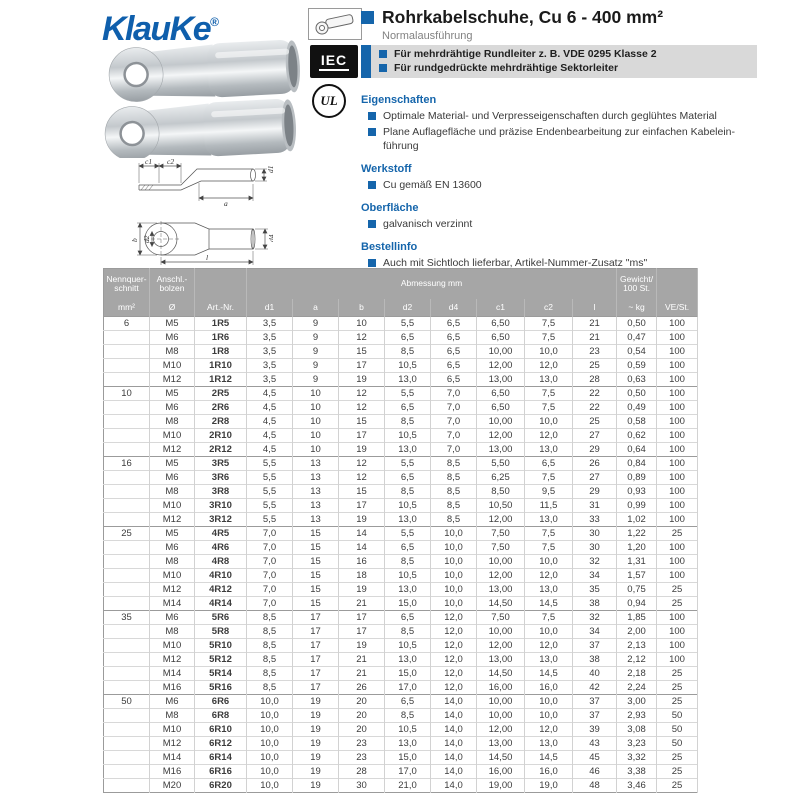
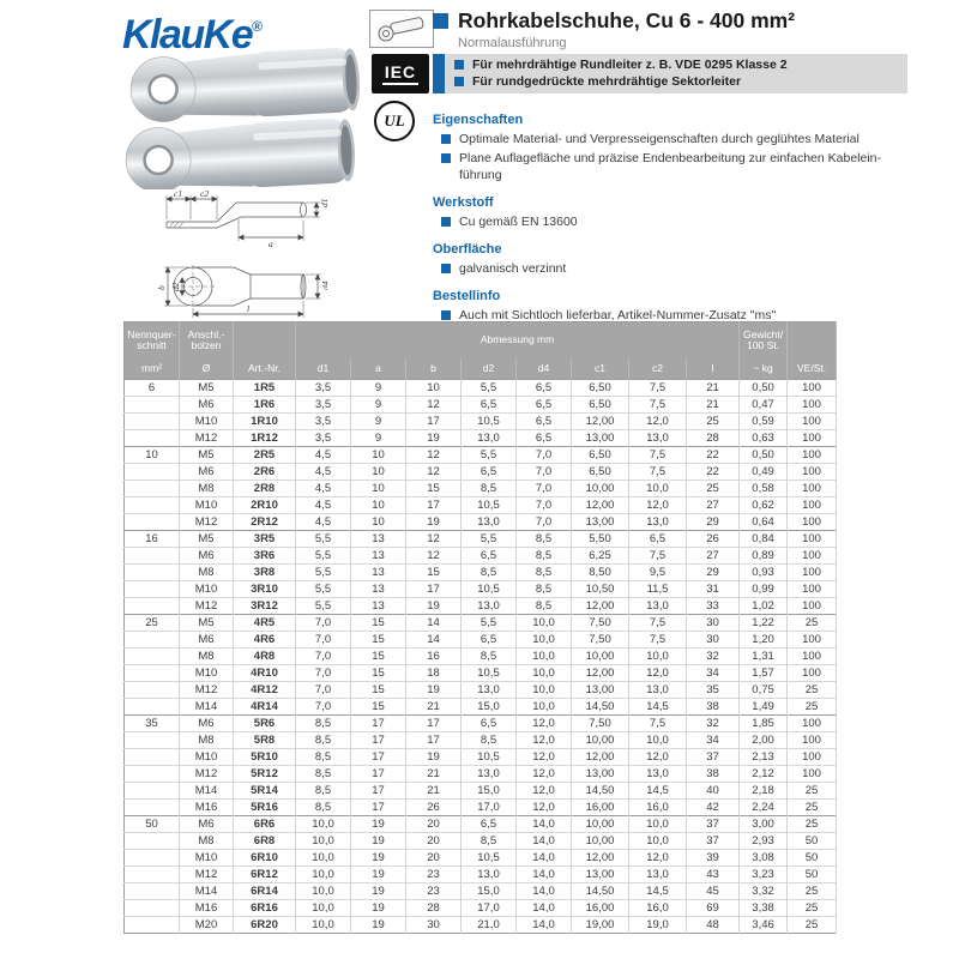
  KlauKe®
  c1
  c2
  a
  l
  IEC
  UL
  Rohrkabelschuhe, Cu 6 - 400 mm²
  Normalausführung
  Für mehrdrähtige Rundleiter z. B. VDE 0295 Klasse 2
  Für rundgedrückte mehrdrähtige Sektorleiter
  Eigenschaften
  Optimale Material- und Verpresseigenschaften durch geglühtes Material
  Plane Auflagefläche und präzise Endenbearbeitung zur einfachen Kabelein-führung
  Werkstoff
  Cu gemäß EN 13600
  Oberfläche
  galvanisch verzinnt
  Bestellinfo
  Auch mit Sichtloch lieferbar, Artikel-Nummer-Zusatz "ms"
  Nennquer- schnitt	Anschl.- bolzen		Abmessung mm	Gewicht/ 100 St.
  mm²	Ø	Art.-Nr.	d1	a	b	d2	d4	c1	c2	l	~ kg	VE/St.
  6	M5	1R5	3,5	9	10	5,5	6,5	6,50	7,5	21	0,50	100
  	M6	1R6	3,5	9	12	6,5	6,5	6,50	7,5	21	0,47	100
- 	M8	1R8	3,5	9	15	8,5	6,5	10,00	10,0	23	0,54	100
  	M10	1R10	3,5	9	17	10,5	6,5	12,00	12,0	25	0,59	100
  	M12	1R12	3,5	9	19	13,0	6,5	13,00	13,0	28	0,63	100
  10	M5	2R5	4,5	10	12	5,5	7,0	6,50	7,5	22	0,50	100
  	M6	2R6	4,5	10	12	6,5	7,0	6,50	7,5	22	0,49	100
  	M8	2R8	4,5	10	15	8,5	7,0	10,00	10,0	25	0,58	100
  	M10	2R10	4,5	10	17	10,5	7,0	12,00	12,0	27	0,62	100
  	M12	2R12	4,5	10	19	13,0	7,0	13,00	13,0	29	0,64	100
  16	M5	3R5	5,5	13	12	5,5	8,5	5,50	6,5	26	0,84	100
  	M6	3R6	5,5	13	12	6,5	8,5	6,25	7,5	27	0,89	100
  	M8	3R8	5,5	13	15	8,5	8,5	8,50	9,5	29	0,93	100
  	M10	3R10	5,5	13	17	10,5	8,5	10,50	11,5	31	0,99	100
  	M12	3R12	5,5	13	19	13,0	8,5	12,00	13,0	33	1,02	100
  25	M5	4R5	7,0	15	14	5,5	10,0	7,50	7,5	30	1,22	25
  	M6	4R6	7,0	15	14	6,5	10,0	7,50	7,5	30	1,20	100
  	M8	4R8	7,0	15	16	8,5	10,0	10,00	10,0	32	1,31	100
  	M10	4R10	7,0	15	18	10,5	10,0	12,00	12,0	34	1,57	100
  	M12	4R12	7,0	15	19	13,0	10,0	13,00	13,0	35	0,75	25
- 	M14	4R14	7,0	15	21	15,0	10,0	14,50	14,5	38	0,94	25
+ 	M14	4R14	7,0	15	21	15,0	10,0	14,50	14,5	38	1,49	25
  35	M6	5R6	8,5	17	17	6,5	12,0	7,50	7,5	32	1,85	100
  	M8	5R8	8,5	17	17	8,5	12,0	10,00	10,0	34	2,00	100
  	M10	5R10	8,5	17	19	10,5	12,0	12,00	12,0	37	2,13	100
  	M12	5R12	8,5	17	21	13,0	12,0	13,00	13,0	38	2,12	100
  	M14	5R14	8,5	17	21	15,0	12,0	14,50	14,5	40	2,18	25
  	M16	5R16	8,5	17	26	17,0	12,0	16,00	16,0	42	2,24	25
  50	M6	6R6	10,0	19	20	6,5	14,0	10,00	10,0	37	3,00	25
  	M8	6R8	10,0	19	20	8,5	14,0	10,00	10,0	37	2,93	50
  	M10	6R10	10,0	19	20	10,5	14,0	12,00	12,0	39	3,08	50
  	M12	6R12	10,0	19	23	13,0	14,0	13,00	13,0	43	3,23	50
  	M14	6R14	10,0	19	23	15,0	14,0	14,50	14,5	45	3,32	25
- 	M16	6R16	10,0	19	28	17,0	14,0	16,00	16,0	46	3,38	25
+ 	M16	6R16	10,0	19	28	17,0	14,0	16,00	16,0	69	3,38	25
  	M20	6R20	10,0	19	30	21,0	14,0	19,00	19,0	48	3,46	25
